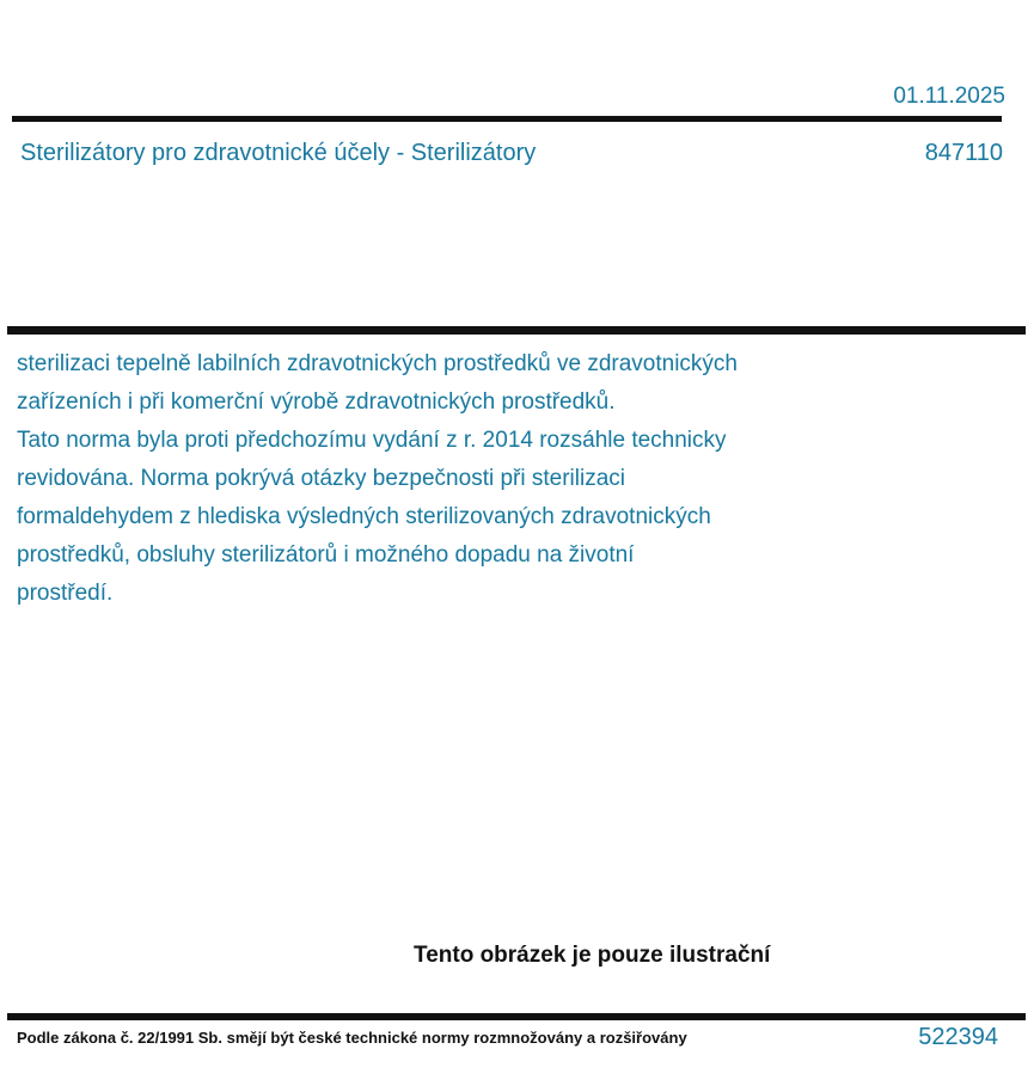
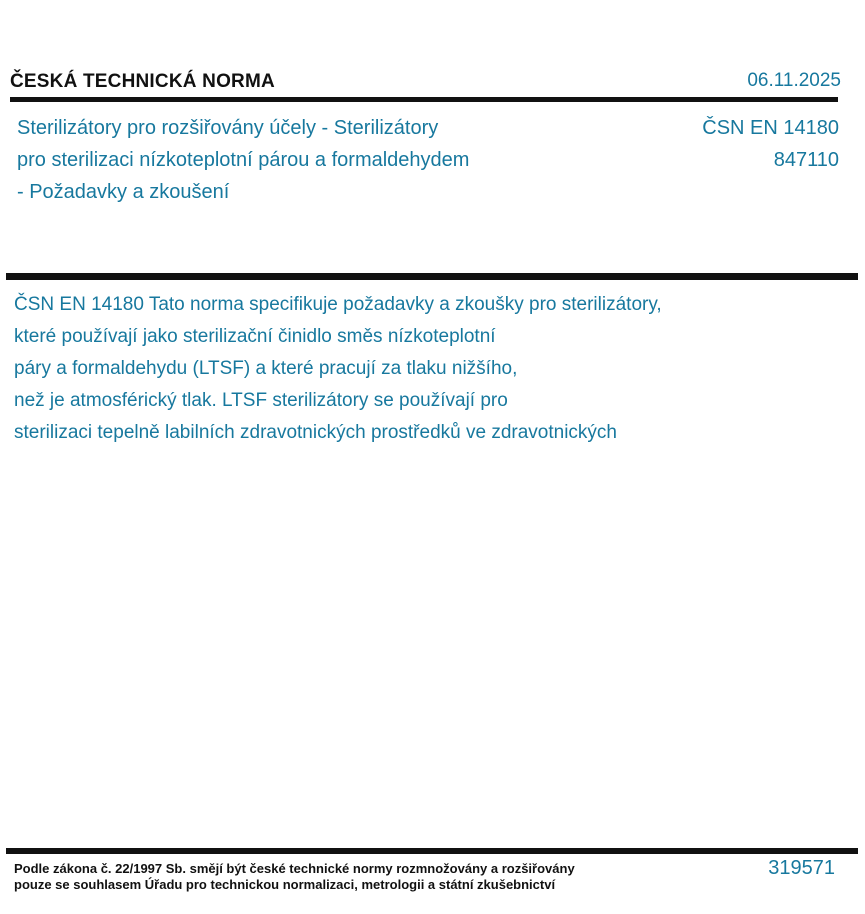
+ ČESKÁ TECHNICKÁ NORMA
- 01.11.2025
+ 06.11.2025
- Sterilizátory pro zdravotnické účely - Sterilizátory
+ Sterilizátory pro rozšiřovány účely - Sterilizátory
+ pro sterilizaci nízkoteplotní párou a formaldehydem
+ - Požadavky a zkoušení
+ ČSN EN 14180
  847110
+ ČSN EN 14180 Tato norma specifikuje požadavky a zkoušky pro sterilizátory,
+ které používají jako sterilizační činidlo směs nízkoteplotní
+ páry a formaldehydu (LTSF) a které pracují za tlaku nižšího,
+ než je atmosférický tlak. LTSF sterilizátory se používají pro
  sterilizaci tepelně labilních zdravotnických prostředků ve zdravotnických
- zařízeních i při komerční výrobě zdravotnických prostředků.
- Tato norma byla proti předchozímu vydání z r. 2014 rozsáhle technicky
- revidována. Norma pokrývá otázky bezpečnosti při sterilizaci
- formaldehydem z hlediska výsledných sterilizovaných zdravotnických
- prostředků, obsluhy sterilizátorů i možného dopadu na životní
- prostředí.
- Tento obrázek je pouze ilustrační
- Podle zákona č. 22/1991 Sb. smějí být české technické normy rozmnožovány a rozšiřovány
+ Podle zákona č. 22/1997 Sb. smějí být české technické normy rozmnožovány a rozšiřovány
+ pouze se souhlasem Úřadu pro technickou normalizaci, metrologii a státní zkušebnictví
- 522394
+ 319571
